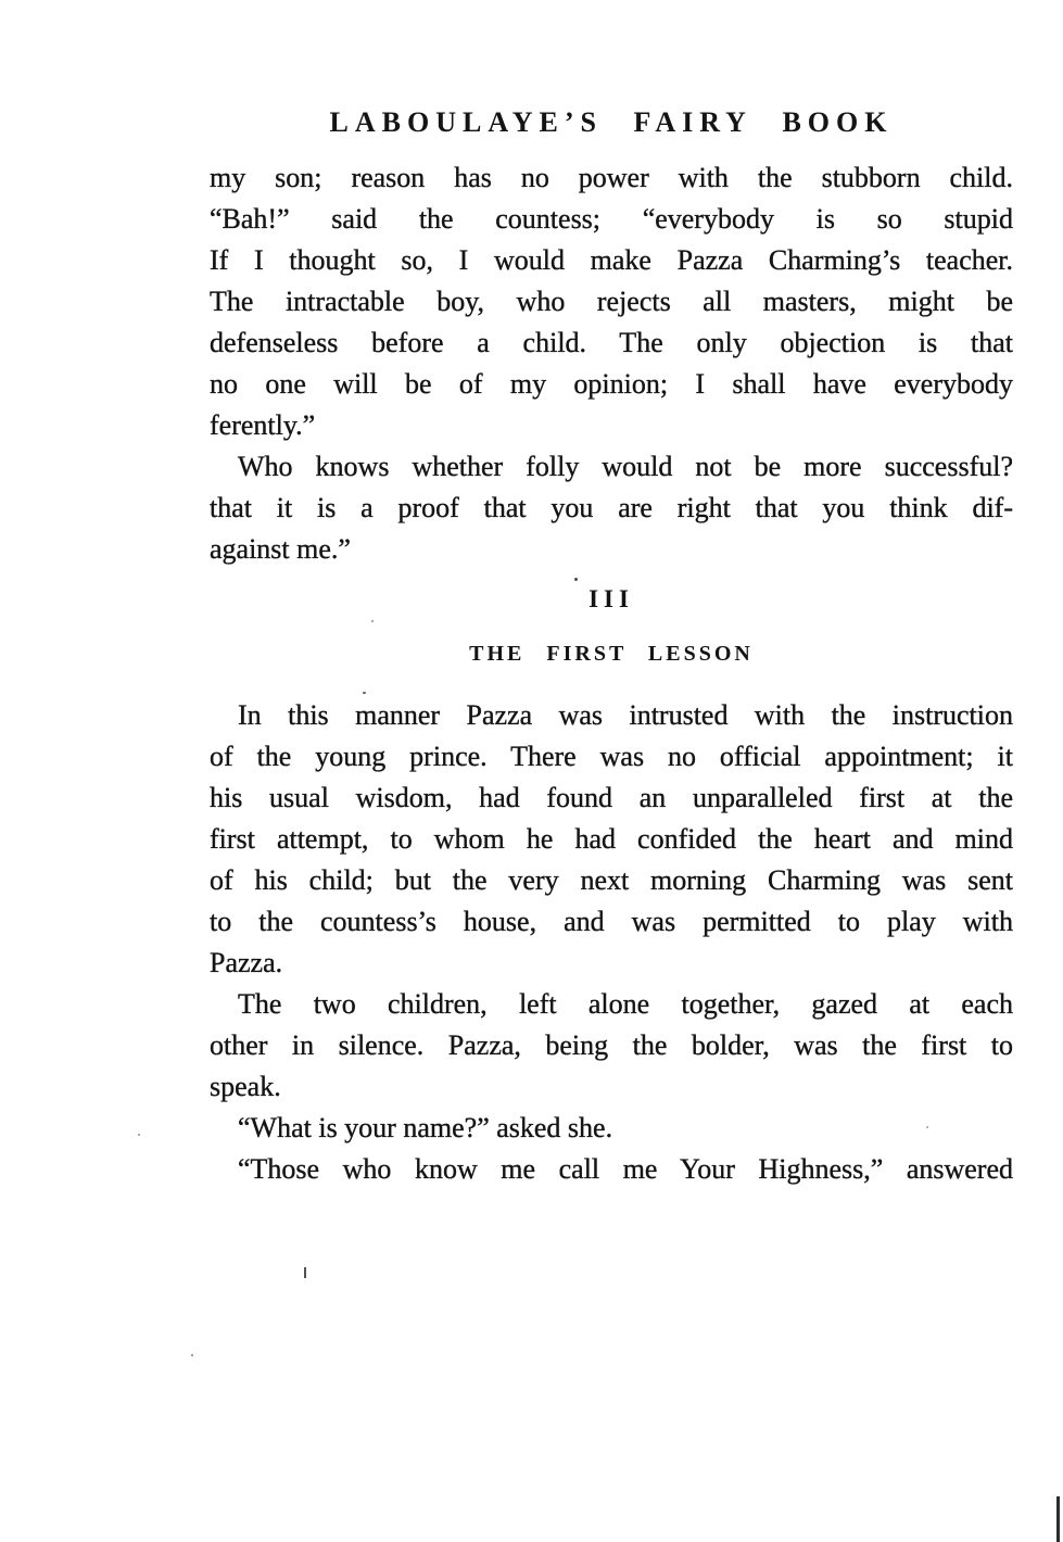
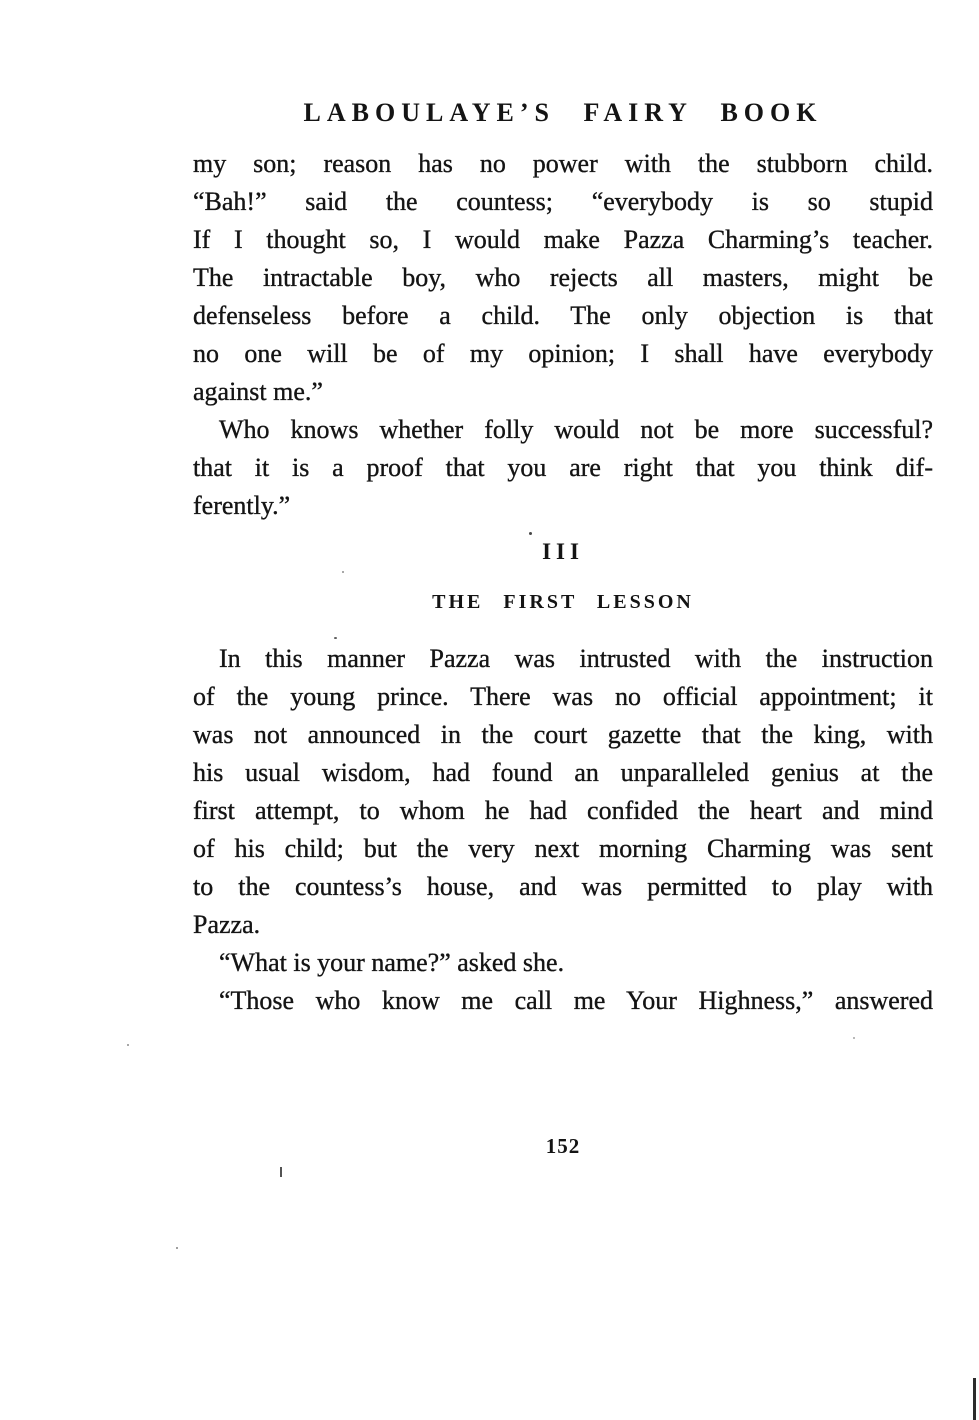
  LABOULAYE’S FAIRY BOOK
  my son; reason has no power with the stubborn child.
  “Bah!” said the countess; “everybody is so stupid
  If I thought so, I would make Pazza Charming’s teacher.
  The intractable boy, who rejects all masters, might be
  defenseless before a child. The only objection is that
  no one will be of my opinion; I shall have everybody
- ferently.”
+ against me.”
  Who knows whether folly would not be more successful?
  that it is a proof that you are right that you think dif-
- against me.”
+ ferently.”
  III
  THE FIRST LESSON
  In this manner Pazza was intrusted with the instruction
  of the young prince. There was no official appointment; it
+ was not announced in the court gazette that the king, with
- his usual wisdom, had found an unparalleled first at the
+ his usual wisdom, had found an unparalleled genius at the
  first attempt, to whom he had confided the heart and mind
  of his child; but the very next morning Charming was sent
  to the countess’s house, and was permitted to play with
  Pazza.
- The two children, left alone together, gazed at each
- other in silence. Pazza, being the bolder, was the first to
- speak.
  “What is your name?” asked she.
  “Those who know me call me Your Highness,” answered
+ 152
